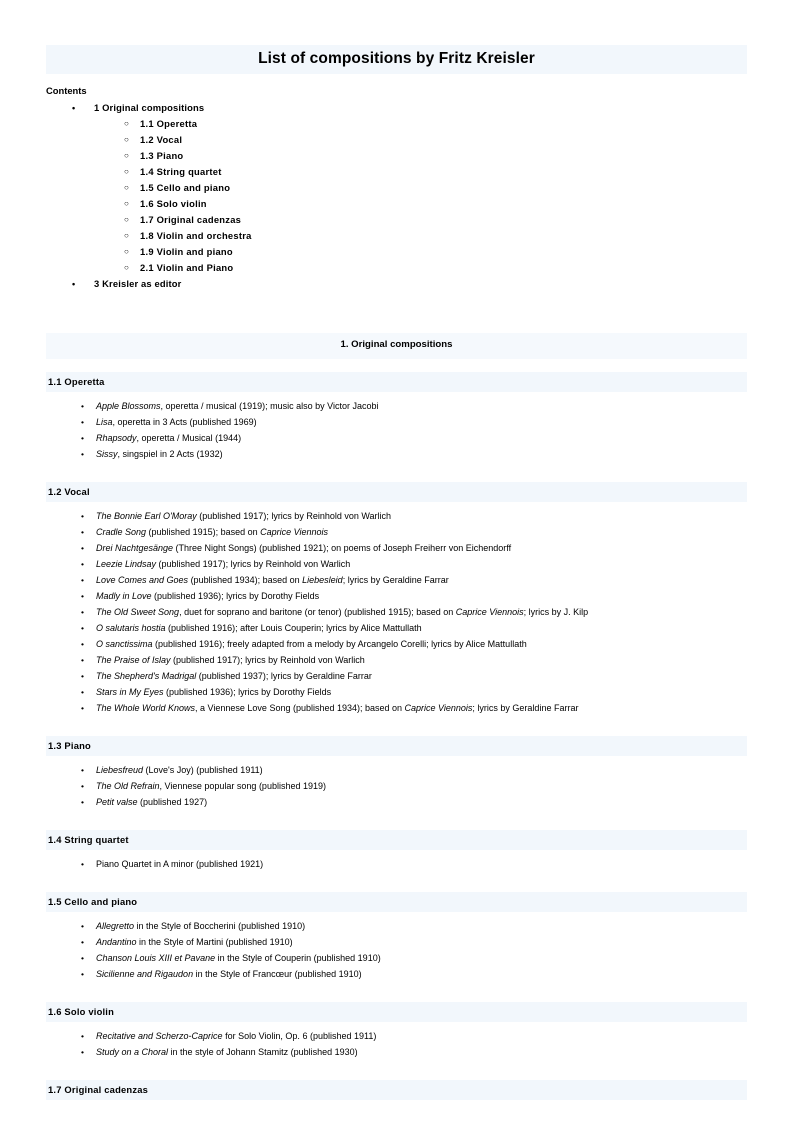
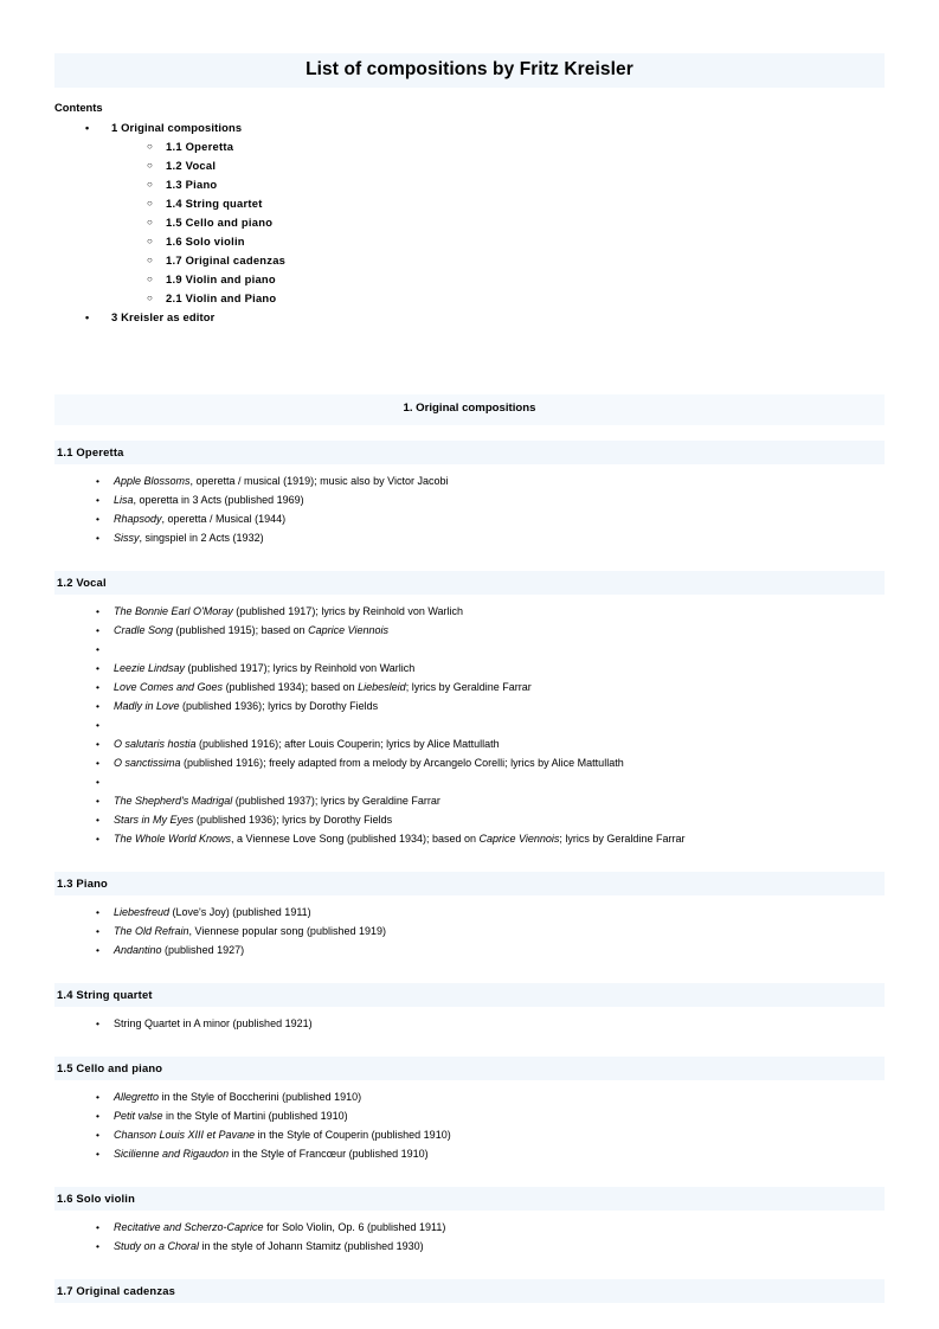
  List of compositions by Fritz Kreisler
  Contents
  1 Original compositions
  1.1 Operetta
  1.2 Vocal
  1.3 Piano
  1.4 String quartet
  1.5 Cello and piano
  1.6 Solo violin
  1.7 Original cadenzas
- 1.8 Violin and orchestra
  1.9 Violin and piano
  2.1 Violin and Piano
  3 Kreisler as editor
  1. Original compositions
  1.1 Operetta
  Apple Blossoms, operetta / musical (1919); music also by Victor Jacobi
  Lisa, operetta in 3 Acts (published 1969)
  Rhapsody, operetta / Musical (1944)
  Sissy, singspiel in 2 Acts (1932)
  1.2 Vocal
  The Bonnie Earl O'Moray (published 1917); lyrics by Reinhold von Warlich
  Cradle Song (published 1915); based on Caprice Viennois
- Drei Nachtgesänge (Three Night Songs) (published 1921); on poems of Joseph Freiherr von Eichendorff
  Leezie Lindsay (published 1917); lyrics by Reinhold von Warlich
  Love Comes and Goes (published 1934); based on Liebesleid; lyrics by Geraldine Farrar
  Madly in Love (published 1936); lyrics by Dorothy Fields
- The Old Sweet Song, duet for soprano and baritone (or tenor) (published 1915); based on Caprice Viennois; lyrics by J. Kilp
  O salutaris hostia (published 1916); after Louis Couperin; lyrics by Alice Mattullath
  O sanctissima (published 1916); freely adapted from a melody by Arcangelo Corelli; lyrics by Alice Mattullath
- The Praise of Islay (published 1917); lyrics by Reinhold von Warlich
  The Shepherd's Madrigal (published 1937); lyrics by Geraldine Farrar
  Stars in My Eyes (published 1936); lyrics by Dorothy Fields
  The Whole World Knows, a Viennese Love Song (published 1934); based on Caprice Viennois; lyrics by Geraldine Farrar
  1.3 Piano
  Liebesfreud (Love's Joy) (published 1911)
  The Old Refrain, Viennese popular song (published 1919)
- Petit valse (published 1927)
+ Andantino (published 1927)
  1.4 String quartet
- Piano Quartet in A minor (published 1921)
+ String Quartet in A minor (published 1921)
  1.5 Cello and piano
  Allegretto in the Style of Boccherini (published 1910)
- Andantino in the Style of Martini (published 1910)
+ Petit valse in the Style of Martini (published 1910)
  Chanson Louis XIII et Pavane in the Style of Couperin (published 1910)
  Sicilienne and Rigaudon in the Style of Francœur (published 1910)
  1.6 Solo violin
  Recitative and Scherzo-Caprice for Solo Violin, Op. 6 (published 1911)
  Study on a Choral in the style of Johann Stamitz (published 1930)
  1.7 Original cadenzas
